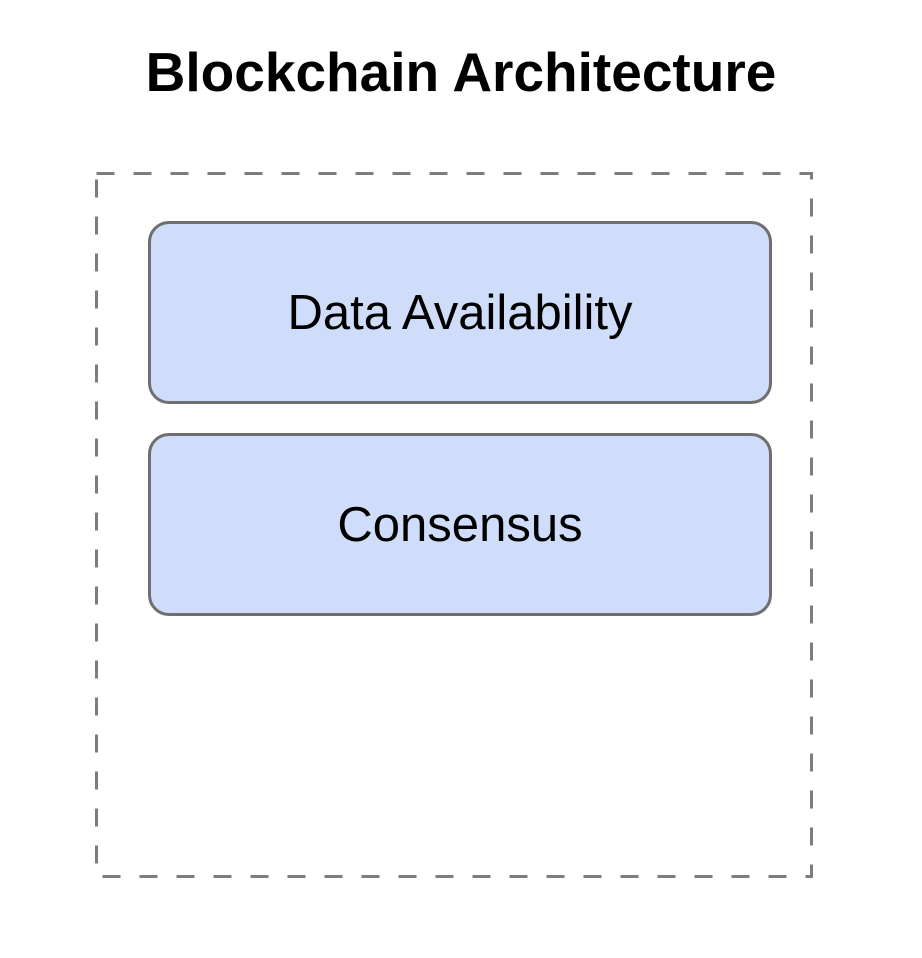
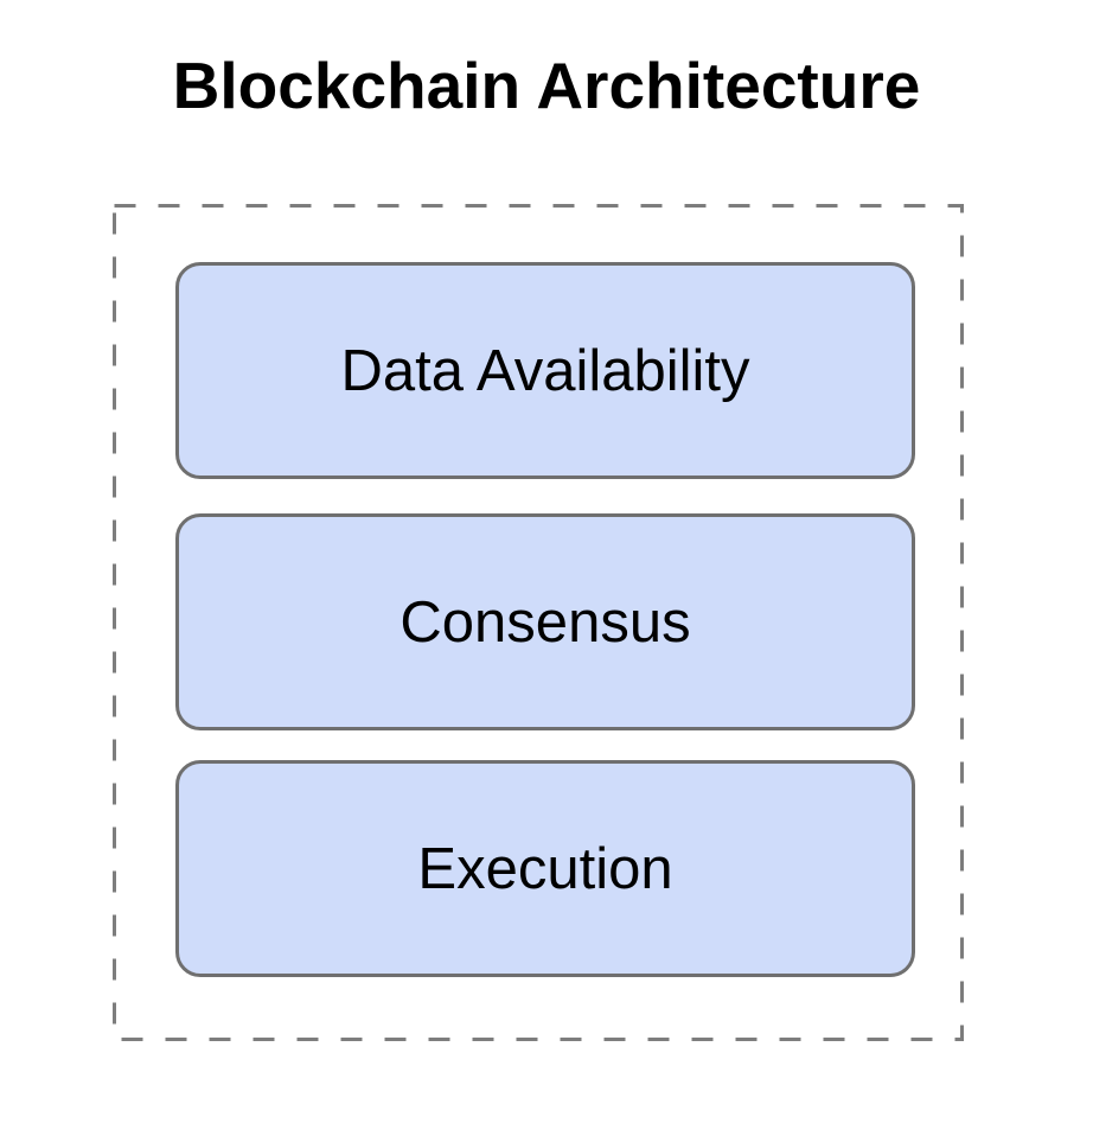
  Blockchain Architecture
  Data Availability
  Consensus
+ Execution
